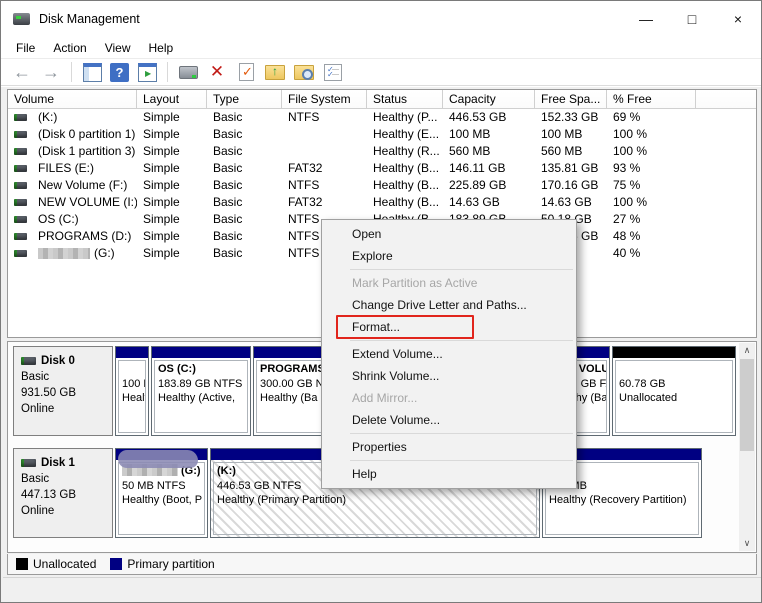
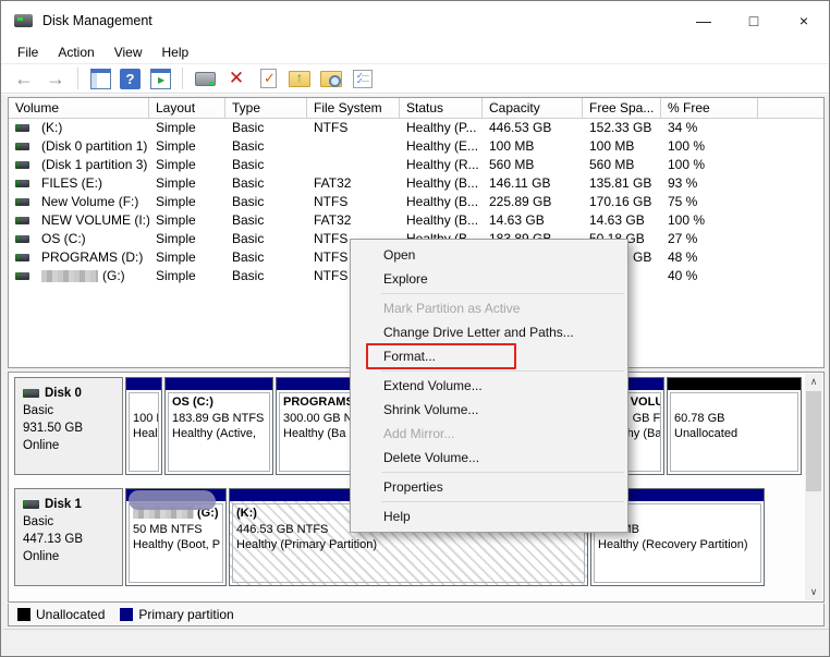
  Disk Management
  —
  □
  ×
  File
  Action
  View
  Help
  ←
  →
  ?
  ▶
  ✕
  ✓
  ↑
  ✓
  Volume
  Layout
  Type
  File System
  Status
  Capacity
  Free Spa...
  % Free
  (K:)
  Simple
  Basic
  NTFS
  Healthy (P...
  446.53 GB
  152.33 GB
- 69 %
+ 34 %
  (Disk 0 partition 1)
  Simple
  Basic
  Healthy (E...
  100 MB
  100 MB
  100 %
  (Disk 1 partition 3)
  Simple
  Basic
  Healthy (R...
  560 MB
  560 MB
  100 %
  FILES (E:)
  Simple
  Basic
  FAT32
  Healthy (B...
  146.11 GB
  135.81 GB
  93 %
  New Volume (F:)
  Simple
  Basic
  NTFS
  Healthy (B...
  225.89 GB
  170.16 GB
  75 %
  NEW VOLUME (I:)
  Simple
  Basic
  FAT32
  Healthy (B...
  14.63 GB
  14.63 GB
  100 %
  OS (C:)
  Simple
  Basic
  NTFS
  27 %
  PROGRAMS (D:)
  Simple
  Basic
  NTFS
  48 %
  (G:)
  Simple
  Basic
  NTFS
  40 %
  Disk 0
  Basic
  931.50 GB
  Online
  OS (C:)
  183.89 GB NTFS
  Healthy (Active,
  300.00 GB N
  Healthy (Ba
  60.78 GB
  Unallocated
  Disk 1
  Basic
  447.13 GB
  Online
  (G:)
  50 MB NTFS
  Healthy (Boot, P
  (K:)
  446.53 GB NTFS
  Healthy (Primary Partition)
  Healthy (Recovery Partition)
  ∧
  ∨
  Unallocated
  Primary partition
  Open
  Explore
  Mark Partition as Active
  Change Drive Letter and Paths...
  Format...
  Extend Volume...
  Shrink Volume...
  Add Mirror...
  Delete Volume...
  Properties
  Help
